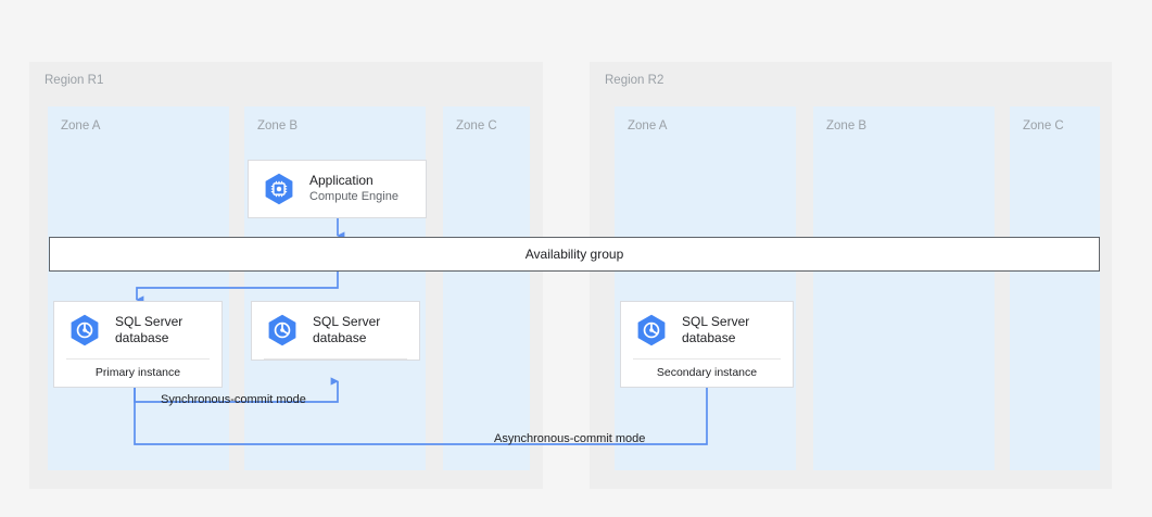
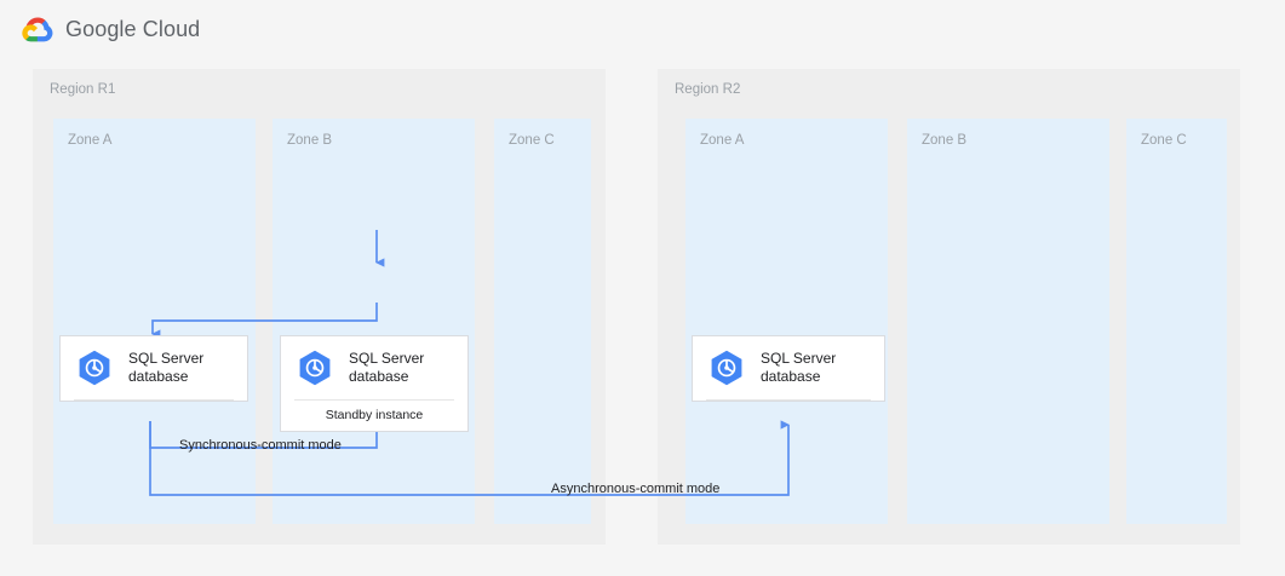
+ Google Cloud
  Region R1
  Zone A
  Zone B
  Zone C
  Region R2
  Zone A
  Zone B
  Zone C
- Application
- Compute Engine
- Availability group
  SQL Server
  database
- Primary instance
  SQL Server
  database
+ Standby instance
  SQL Server
  database
- Secondary instance
  Synchronous-commit mode
  Asynchronous-commit mode
